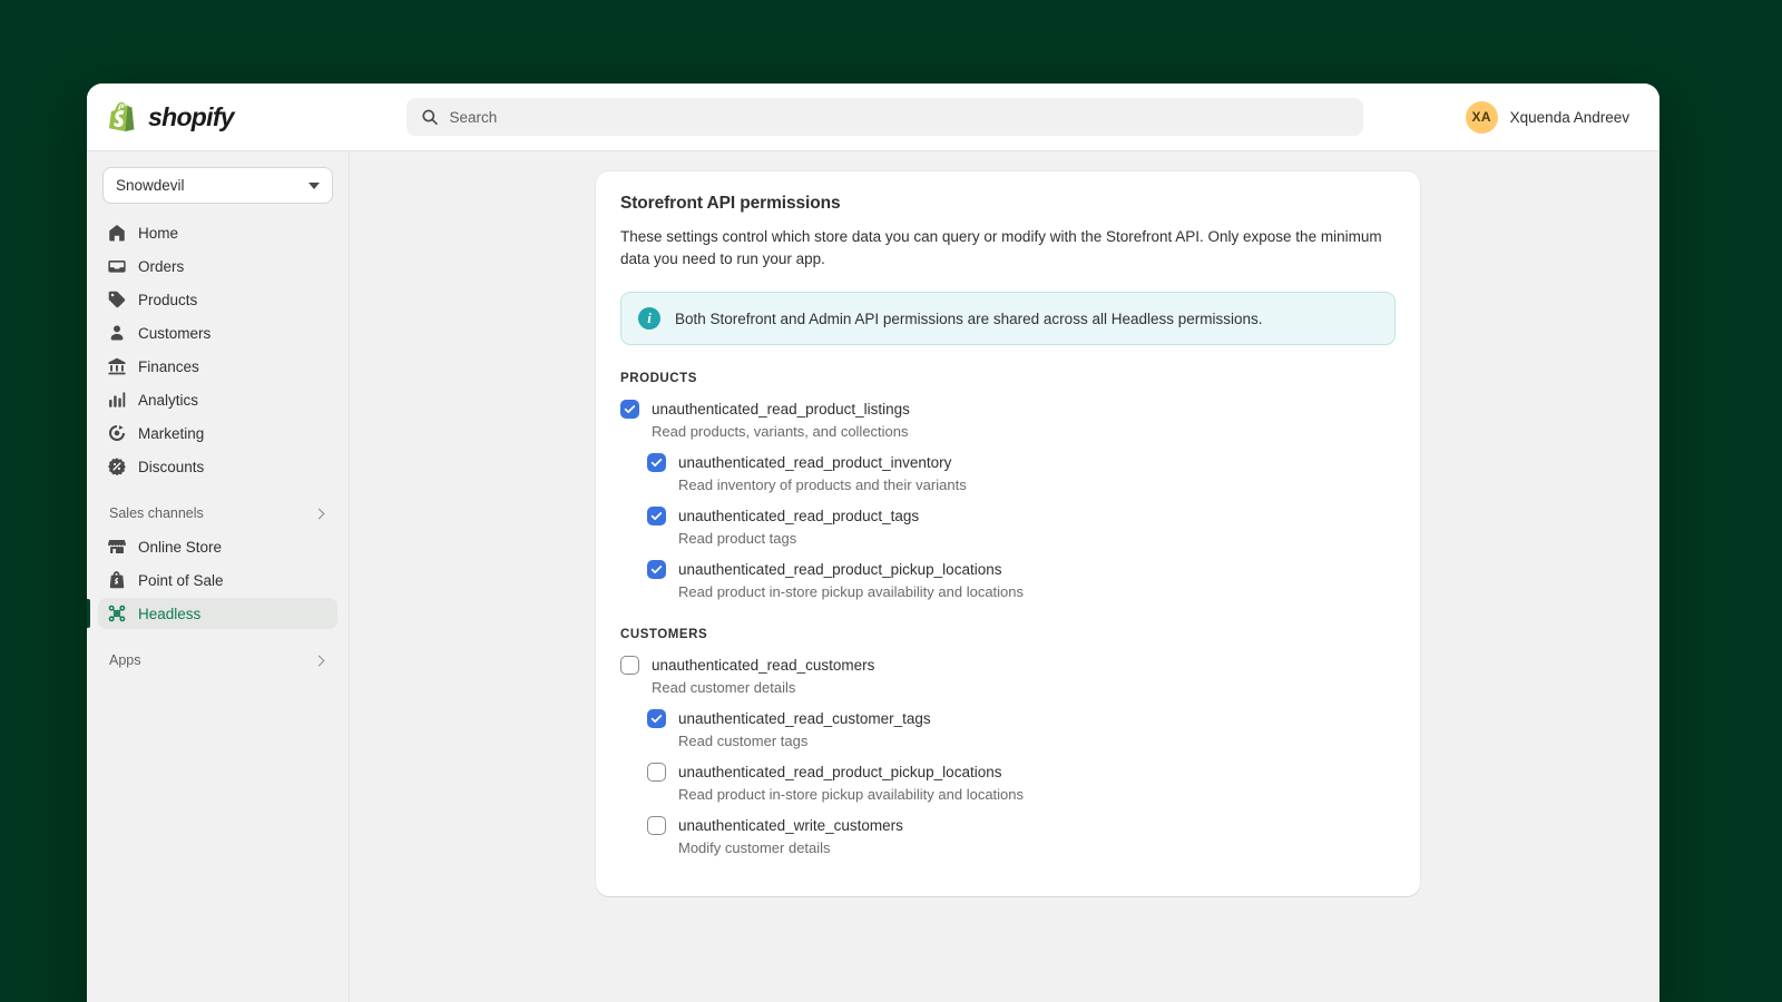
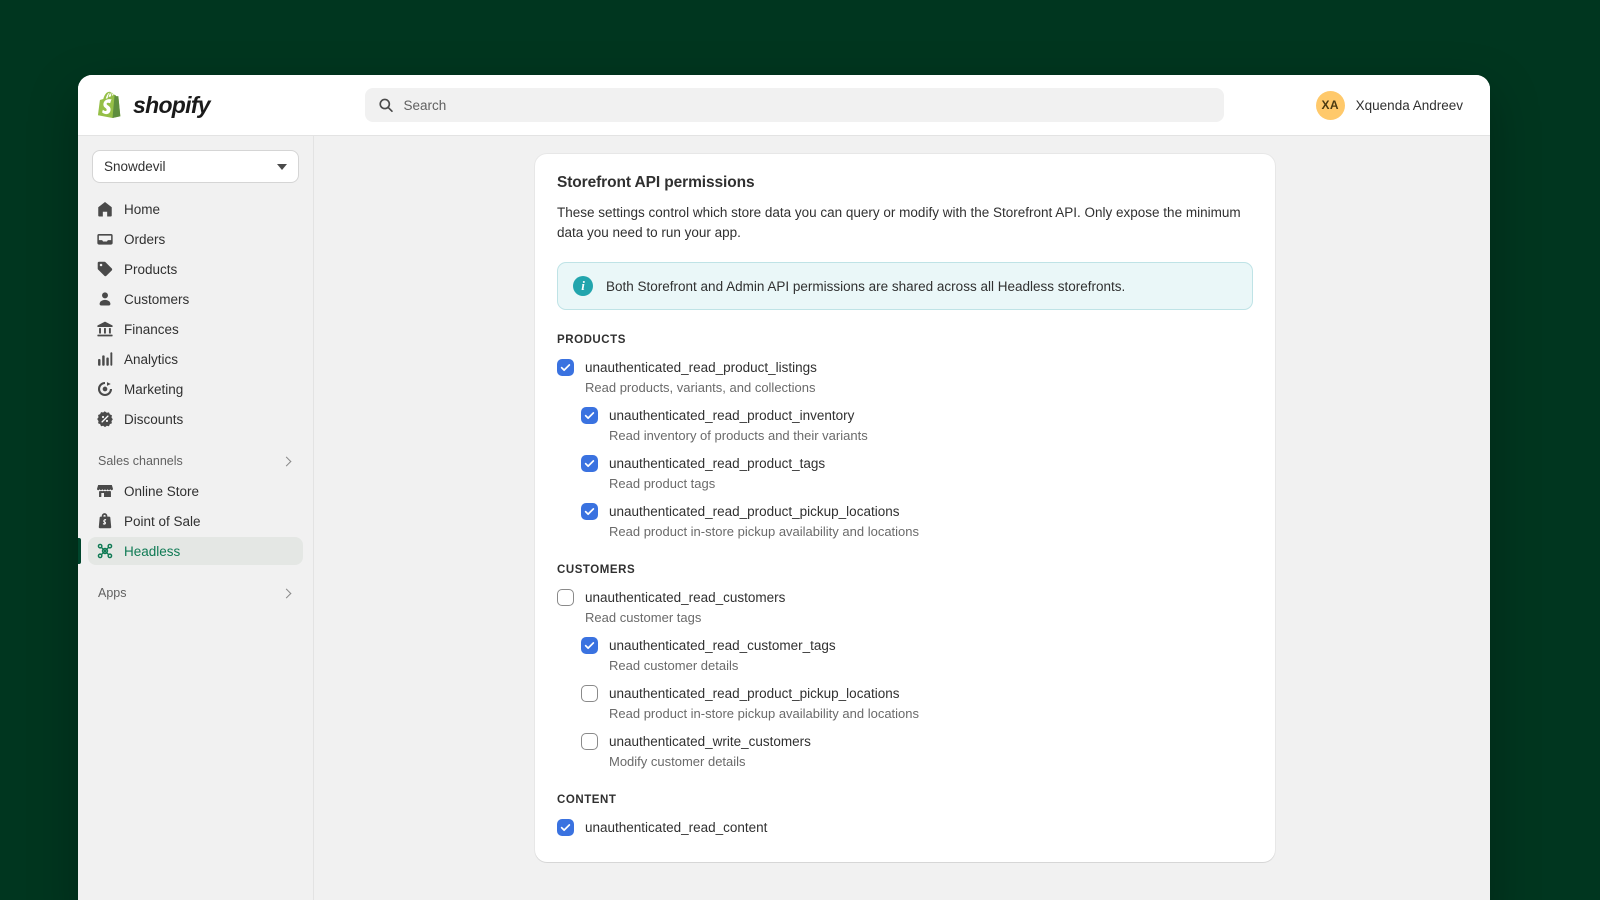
  shopify
  Search
  XA
  Xquenda Andreev
  Snowdevil
  Home
  Orders
  Products
  Customers
  Finances
  Analytics
  Marketing
  Discounts
  Sales channels
  Online Store
  Point of Sale
  Headless
  Apps
  Storefront API permissions
  These settings control which store data you can query or modify with the Storefront API. Only expose the minimum data you need to run your app.
  i
- Both Storefront and Admin API permissions are shared across all Headless permissions.
+ Both Storefront and Admin API permissions are shared across all Headless storefronts.
  PRODUCTS
  unauthenticated_read_product_listings
  Read products, variants, and collections
  unauthenticated_read_product_inventory
  Read inventory of products and their variants
  unauthenticated_read_product_tags
  Read product tags
  unauthenticated_read_product_pickup_locations
  Read product in-store pickup availability and locations
  CUSTOMERS
  unauthenticated_read_customers
- Read customer details
+ Read customer tags
  unauthenticated_read_customer_tags
- Read customer tags
+ Read customer details
  unauthenticated_read_product_pickup_locations
  Read product in-store pickup availability and locations
  unauthenticated_write_customers
  Modify customer details
+ CONTENT
+ unauthenticated_read_content
